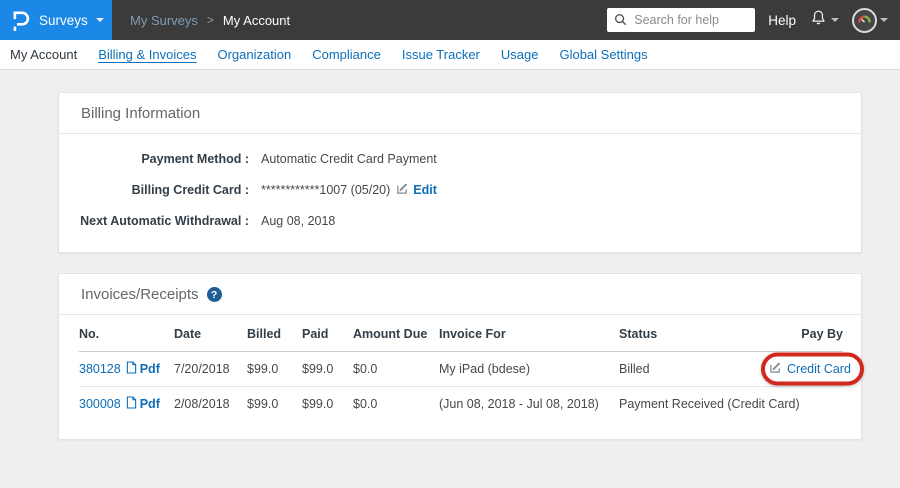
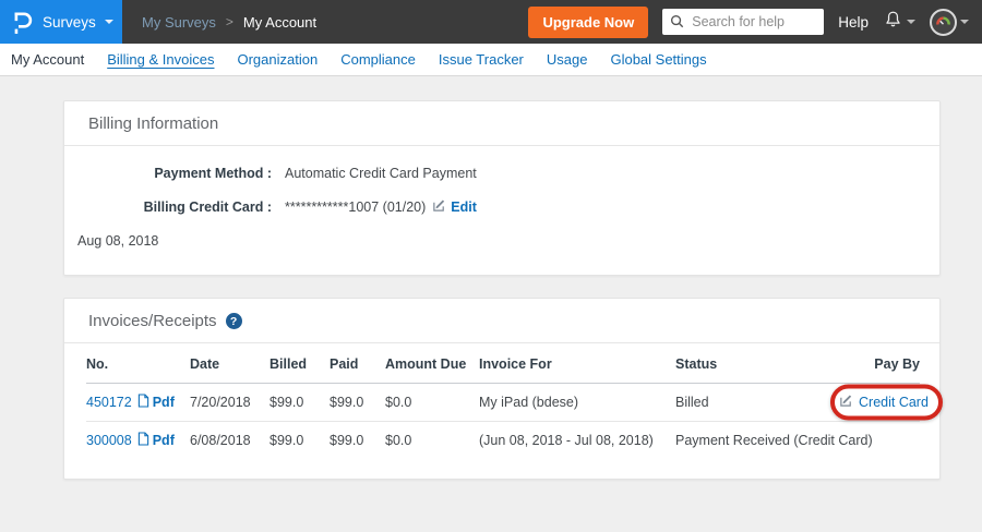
  Surveys
  My Surveys
  >
  My Account
+ Upgrade Now
  Search for help
  Help
  My Account
  Billing & Invoices
  Organization
  Compliance
  Issue Tracker
  Usage
  Global Settings
  Billing Information
  Payment Method :
  Automatic Credit Card Payment
  Billing Credit Card :
- ************1007 (05/20)
+ ************1007 (01/20)
  Edit
- Next Automatic Withdrawal :
  Aug 08, 2018
  Invoices/Receipts
  ?
  No.	Date	Billed	Paid	Amount Due	Invoice For	Status	Pay By
- 380128 Pdf	7/20/2018	$99.0	$99.0	$0.0	My iPad (bdese)	Billed	Credit Card
+ 450172 Pdf	7/20/2018	$99.0	$99.0	$0.0	My iPad (bdese)	Billed	Credit Card
- 300008 Pdf	2/08/2018	$99.0	$99.0	$0.0	(Jun 08, 2018 - Jul 08, 2018)	Payment Received (Credit Card)
+ 300008 Pdf	6/08/2018	$99.0	$99.0	$0.0	(Jun 08, 2018 - Jul 08, 2018)	Payment Received (Credit Card)
